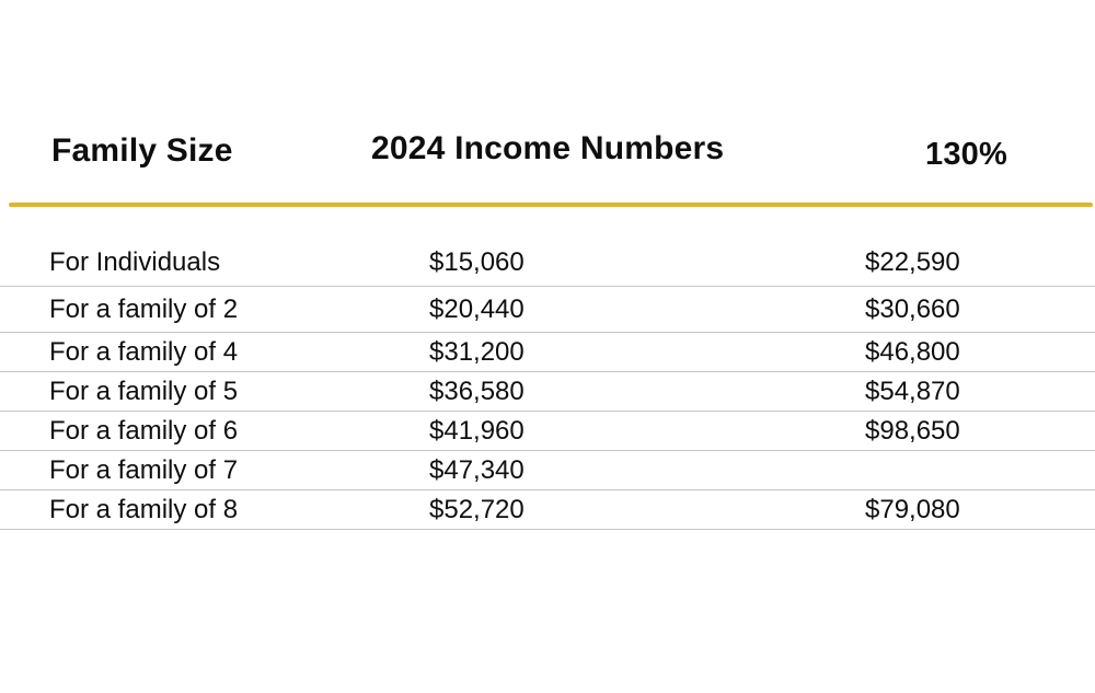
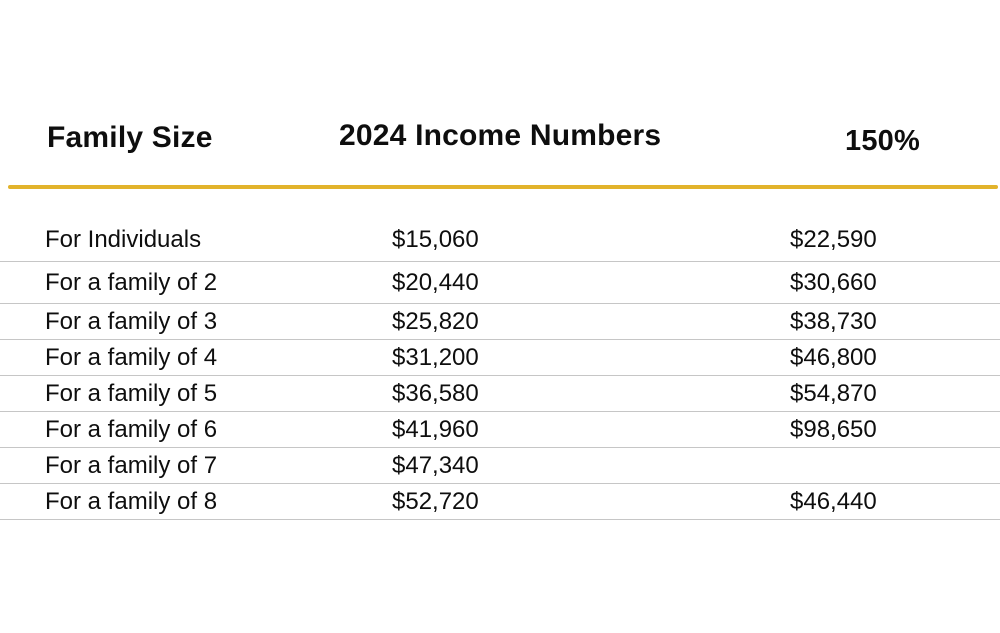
  Family Size
  2024 Income Numbers
- 130%
+ 150%
  For Individuals
  $15,060
  $22,590
  For a family of 2
  $20,440
  $30,660
+ For a family of 3
+ $25,820
+ $38,730
  For a family of 4
  $31,200
  $46,800
  For a family of 5
  $36,580
  $54,870
  For a family of 6
  $41,960
  $98,650
  For a family of 7
  $47,340
  For a family of 8
  $52,720
- $79,080
+ $46,440
